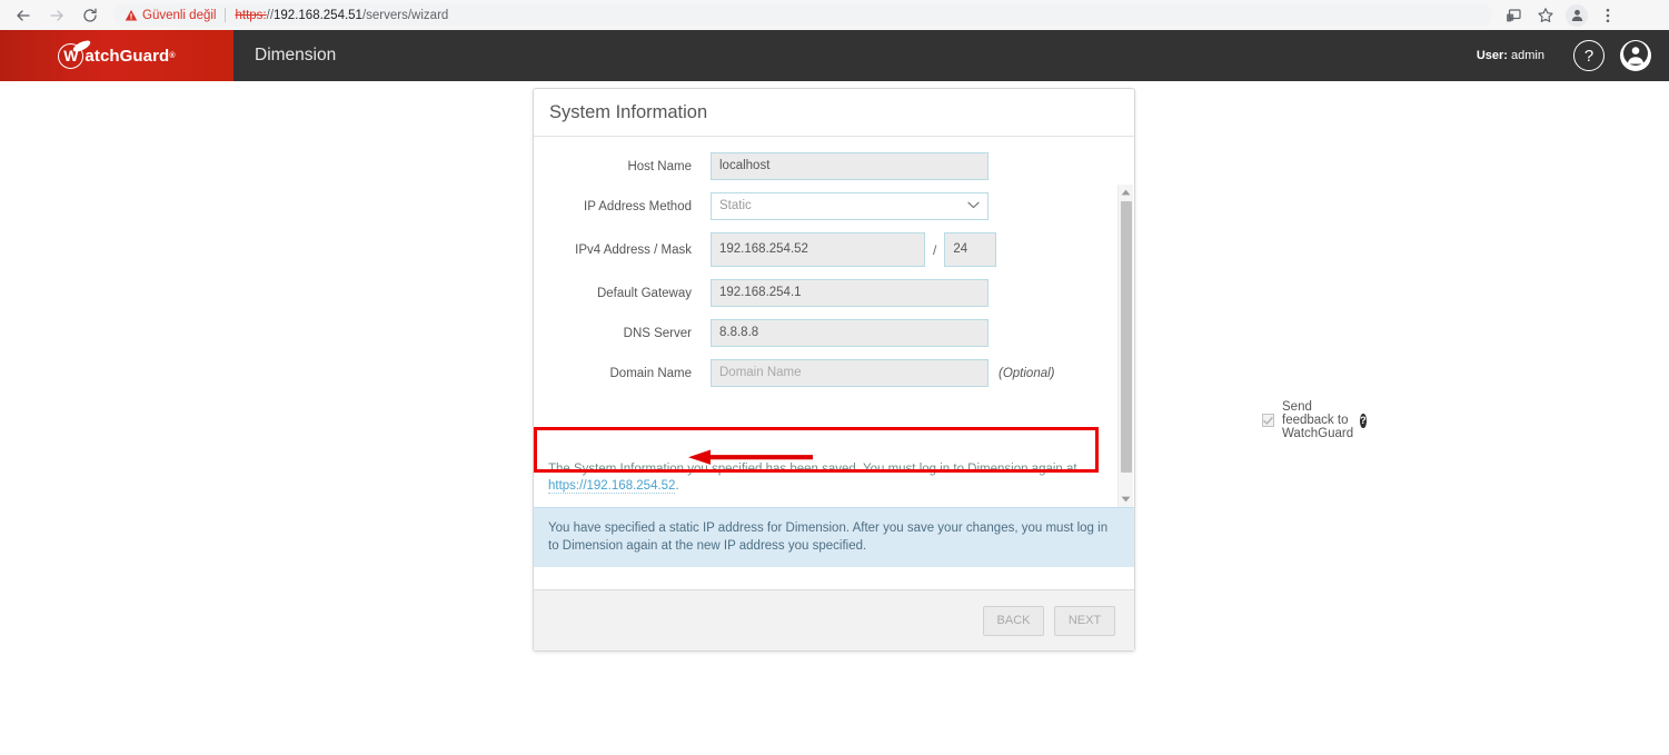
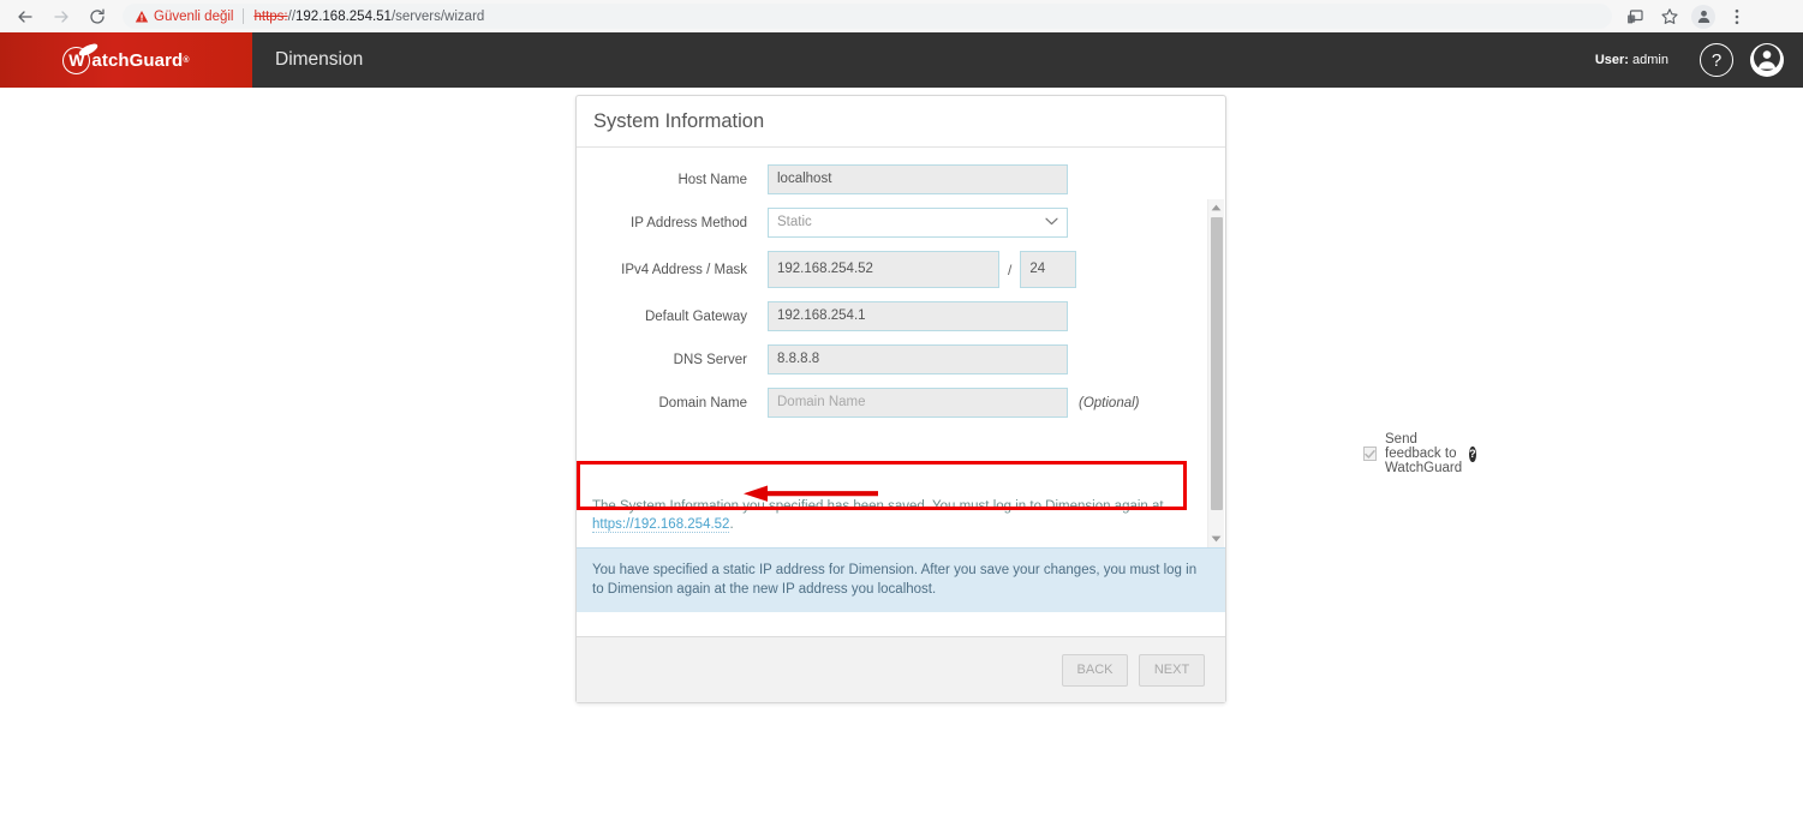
  Güvenli değil
  https://192.168.254.51/servers/wizard
  W
  atchGuard
  Dimension
  User: admin
  ?
  System Information
  Host Name
  localhost
  IP Address Method
  Static
  IPv4 Address / Mask
  192.168.254.52
  /
  24
  Default Gateway
  192.168.254.1
  DNS Server
  8.8.8.8
  Domain Name
  Domain Name
  (Optional)
  Send feedback to WatchGuard
  ?
  The System Information you specified has been saved. You must log in to Dimension again at https://192.168.254.52.
- You have specified a static IP address for Dimension. After you save your changes, you must log in to Dimension again at the new IP address you specified.
+ You have specified a static IP address for Dimension. After you save your changes, you must log in to Dimension again at the new IP address you localhost.
  BACK
  NEXT
